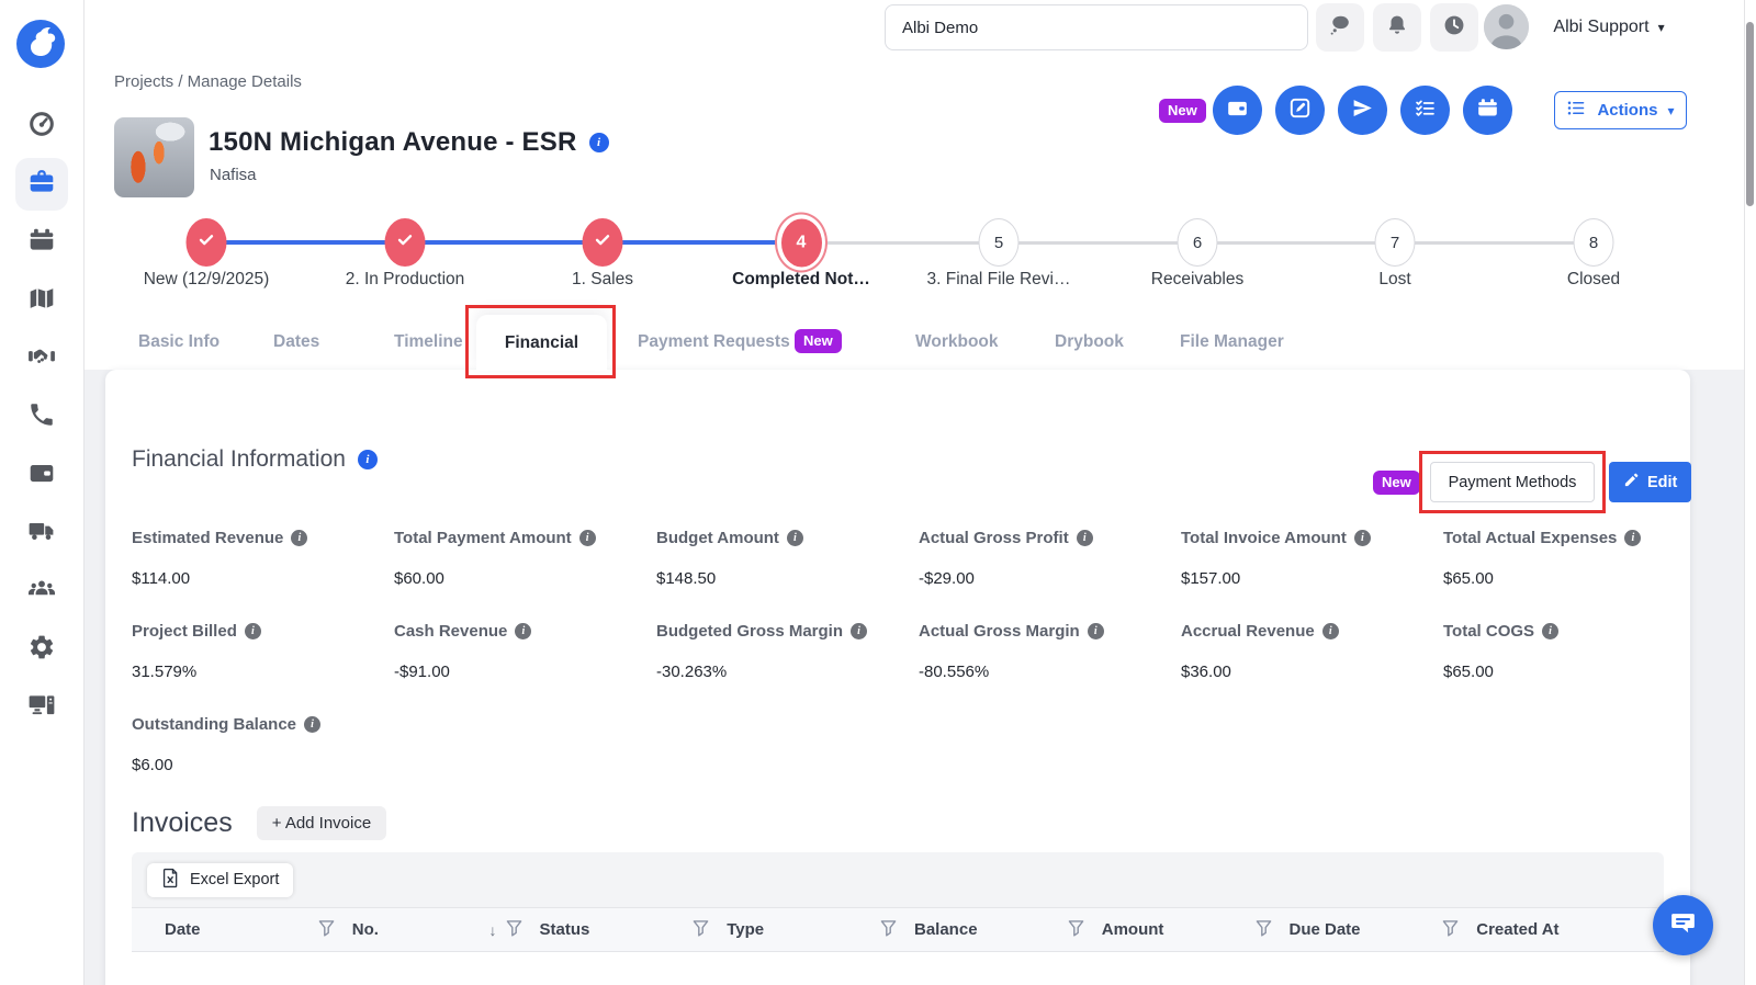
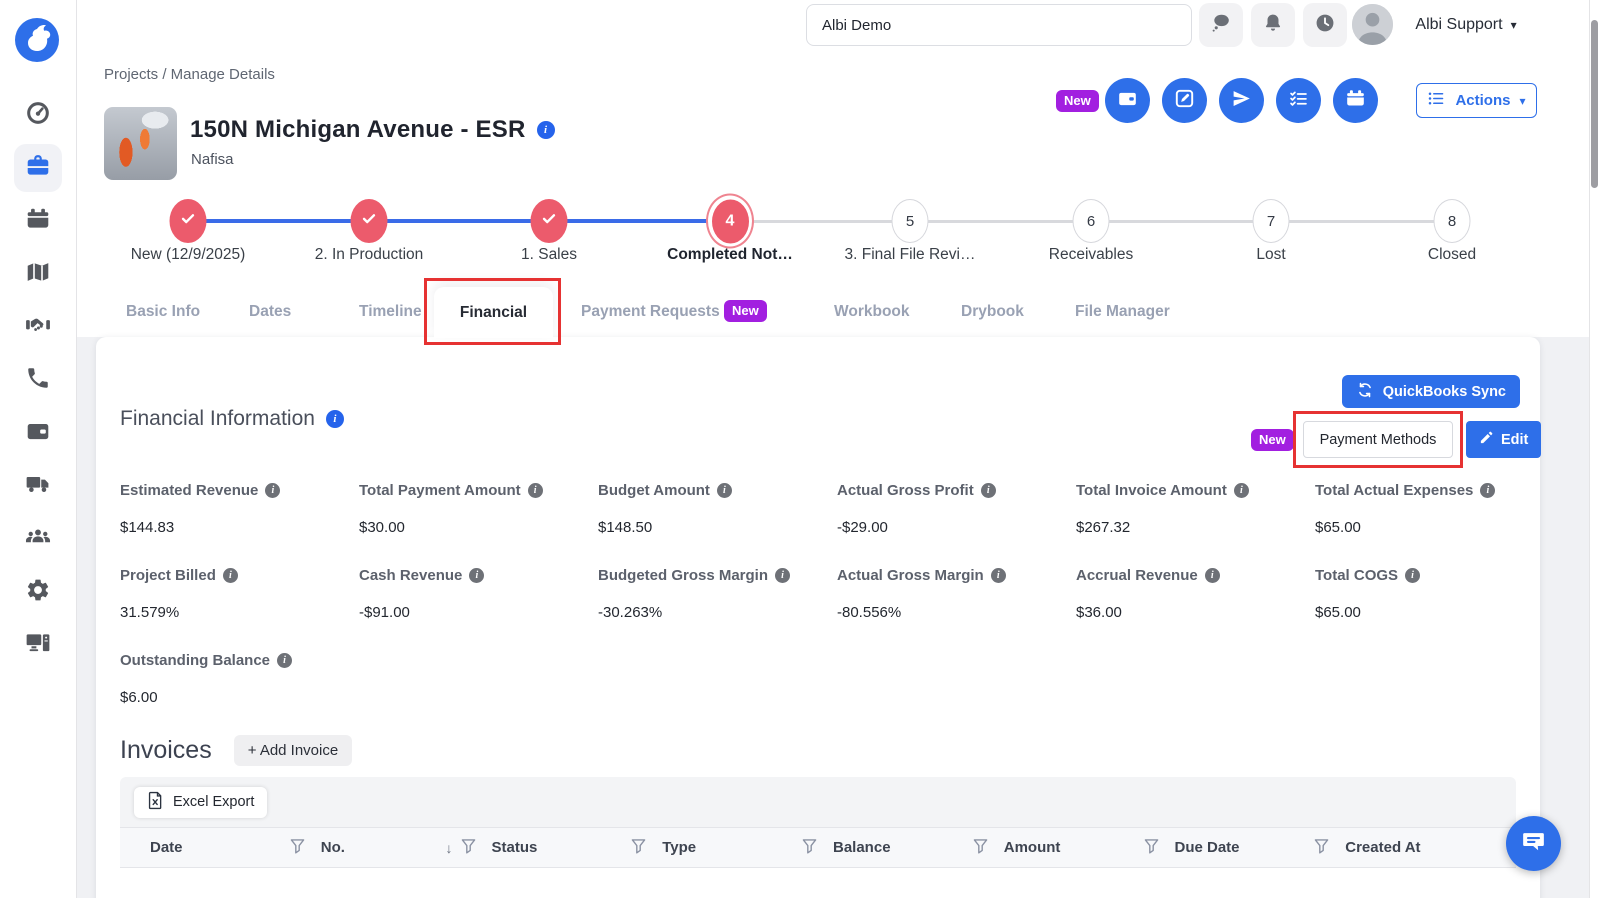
  Albi Demo
  Albi Support
  ▾
  Projects / Manage Details
  150N Michigan Avenue - ESR
  i
  Nafisa
  New
  Actions
  ▾
  4
  5
  6
  7
  8
  New (12/9/2025)
  2. In Production
  1. Sales
  Completed Not…
  3. Final File Revi…
  Receivables
  Lost
  Closed
  Basic Info
  Dates
  Timeline
  Financial
  Payment Requests
  New
  Workbook
  Drybook
  File Manager
+ QuickBooks Sync
  Financial Information
  i
  New
  Payment Methods
  Edit
  Estimated Revenue
  i
- $114.00
+ $144.83
  Total Payment Amount
  i
- $60.00
+ $30.00
  Budget Amount
  i
  $148.50
  Actual Gross Profit
  i
  -$29.00
  Total Invoice Amount
  i
- $157.00
+ $267.32
  Total Actual Expenses
  i
  $65.00
  Project Billed
  i
  31.579%
  Cash Revenue
  i
  -$91.00
  Budgeted Gross Margin
  i
  -30.263%
  Actual Gross Margin
  i
  -80.556%
  Accrual Revenue
  i
  $36.00
  Total COGS
  i
  $65.00
  Outstanding Balance
  i
  $6.00
  Invoices
  + Add Invoice
  Excel Export
  Date
  No.
  ↓
  Status
  Type
  Balance
  Amount
  Due Date
  Created At
